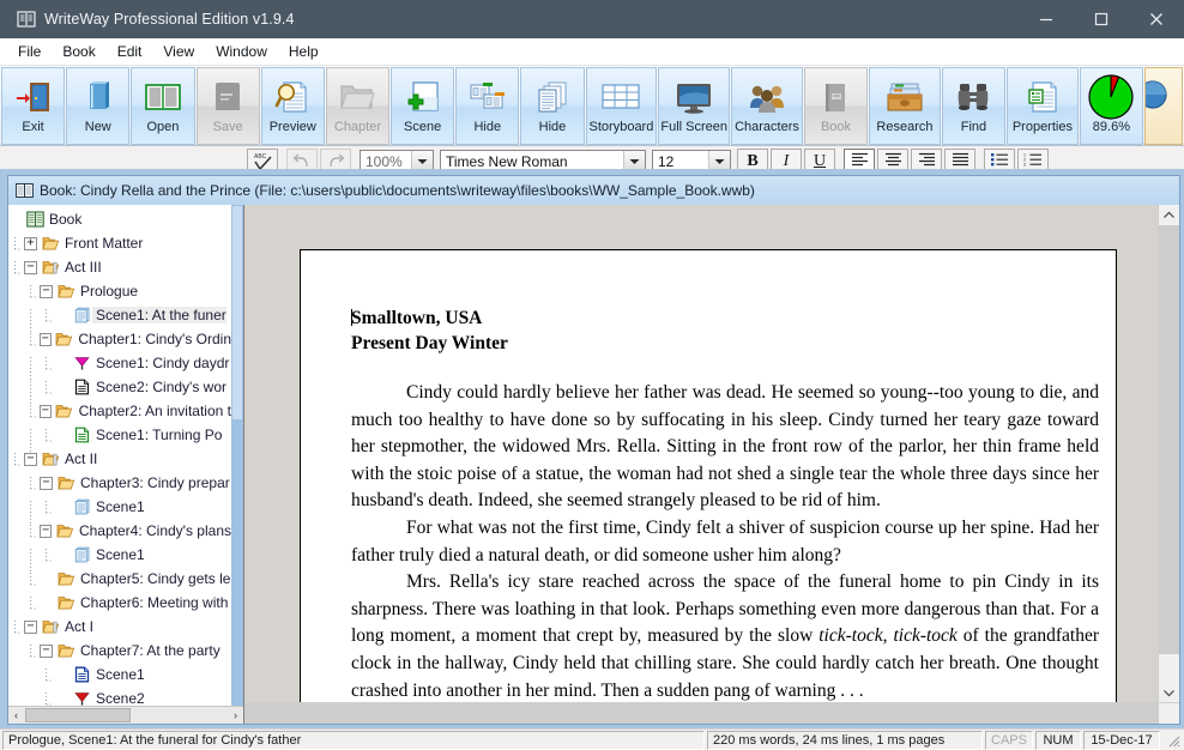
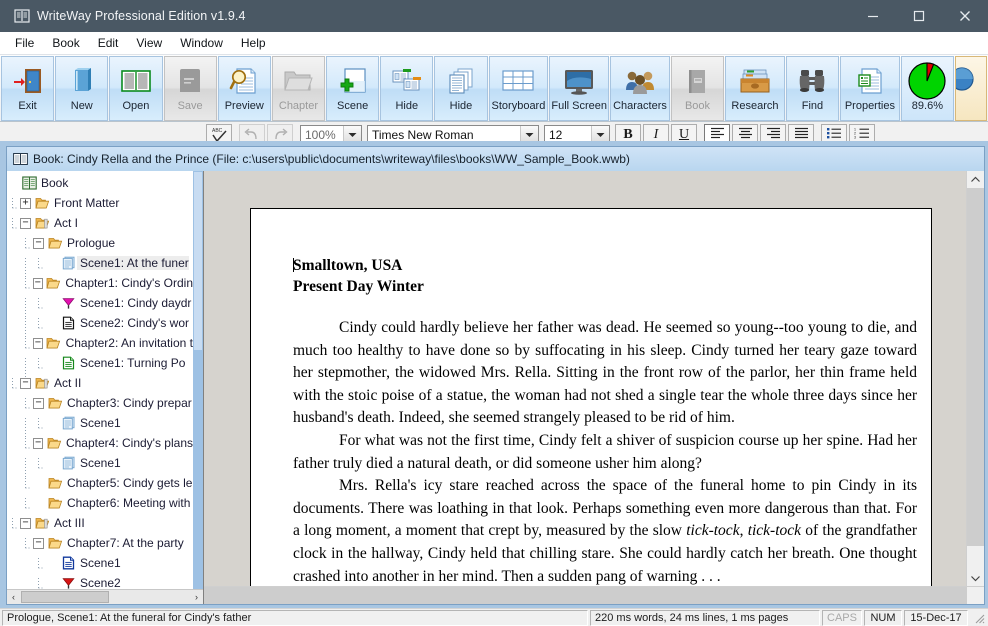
  WriteWay Professional Edition v1.9.4
  File
  Book
  Edit
  View
  Window
  Help
  Exit
  New
  Open
  Save
  Preview
  Chapter
  Scene
  Hide
  Hide
  Storyboard
  Full Screen
  Characters
  Book
  Research
  Find
  Properties
  89.6%
  100%
  Times New Roman
  12
  B
  I
  U
  Book: Cindy Rella and the Prince (File: c:\users\public\documents\writeway\files\books\WW_Sample_Book.wwb)
  Book
  +
  Front Matter
  −
- Act III
+ Act I
  −
  Prologue
  Scene1: At the funer
  −
  Chapter1: Cindy's Ordin
  Scene1: Cindy daydr
  Scene2: Cindy's wor
  −
  Chapter2: An invitation t
  Scene1: Turning Po
  −
  Act II
  −
  Chapter3: Cindy prepar
  Scene1
  −
  Chapter4: Cindy's plans
  Scene1
  Chapter5: Cindy gets le
  Chapter6: Meeting with
  −
- Act I
+ Act III
  −
  Chapter7: At the party
  Scene1
  Scene2
  ‹
  ›
  Smalltown, USA
  Present Day Winter
  Cindy could hardly believe her father was dead. He seemed so young--too young to die, and much too healthy to have done so by suffocating in his sleep. Cindy turned her teary gaze toward her stepmother, the widowed Mrs. Rella. Sitting in the front row of the parlor, her thin frame held with the stoic poise of a statue, the woman had not shed a single tear the whole three days since her husband's death. Indeed, she seemed strangely pleased to be rid of him.
  For what was not the first time, Cindy felt a shiver of suspicion course up her spine. Had her father truly died a natural death, or did someone usher him along?
- Mrs. Rella's icy stare reached across the space of the funeral home to pin Cindy in its sharpness. There was loathing in that look. Perhaps something even more dangerous than that. For a long moment, a moment that crept by, measured by the slow tick-tock, tick-tock of the grandfather clock in the hallway, Cindy held that chilling stare. She could hardly catch her breath. One thought crashed into another in her mind. Then a sudden pang of warning . . .
+ Mrs. Rella's icy stare reached across the space of the funeral home to pin Cindy in its documents. There was loathing in that look. Perhaps something even more dangerous than that. For a long moment, a moment that crept by, measured by the slow tick-tock, tick-tock of the grandfather clock in the hallway, Cindy held that chilling stare. She could hardly catch her breath. One thought crashed into another in her mind. Then a sudden pang of warning . . .
  Prologue, Scene1: At the funeral for Cindy's father
  220 ms words, 24 ms lines, 1 ms pages
  CAPS
  NUM
  15-Dec-17
